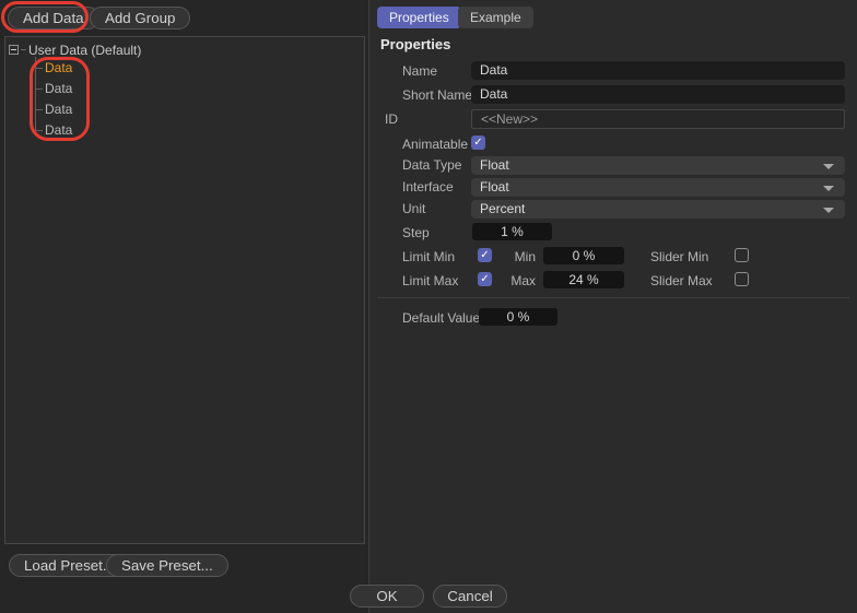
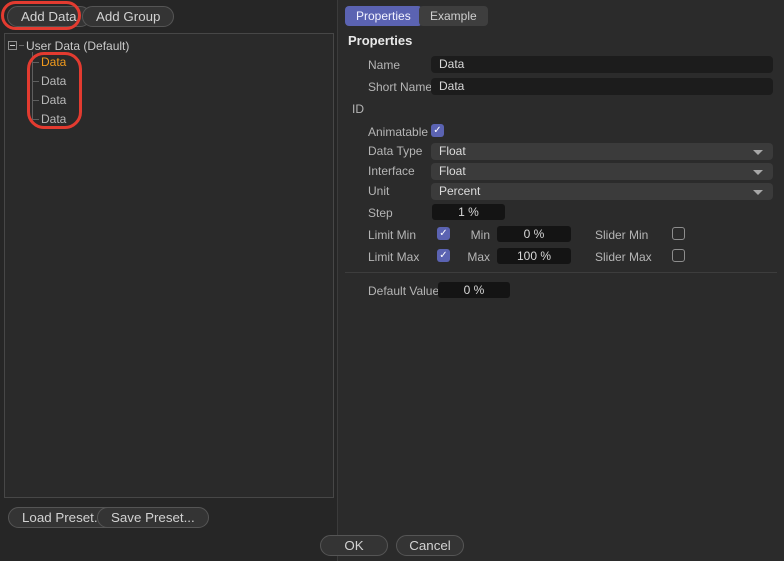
  Add Data
  Add Group
  User Data (Default)
  Data
  Data
  Data
  Data
  Load Preset.
  Save Preset...
  Properties
  Example
  Properties
  Name
  Data
  Short Name
  Data
  ID
- <<New>>
  Animatable
  Data Type
  Float
  Interface
  Float
  Unit
  Percent
  Step
  1 %
  Limit Min
  Min
  0 %
  Slider Min
  Limit Max
  Max
- 24 %
+ 100 %
  Slider Max
  Default Value
  0 %
  OK
  Cancel
